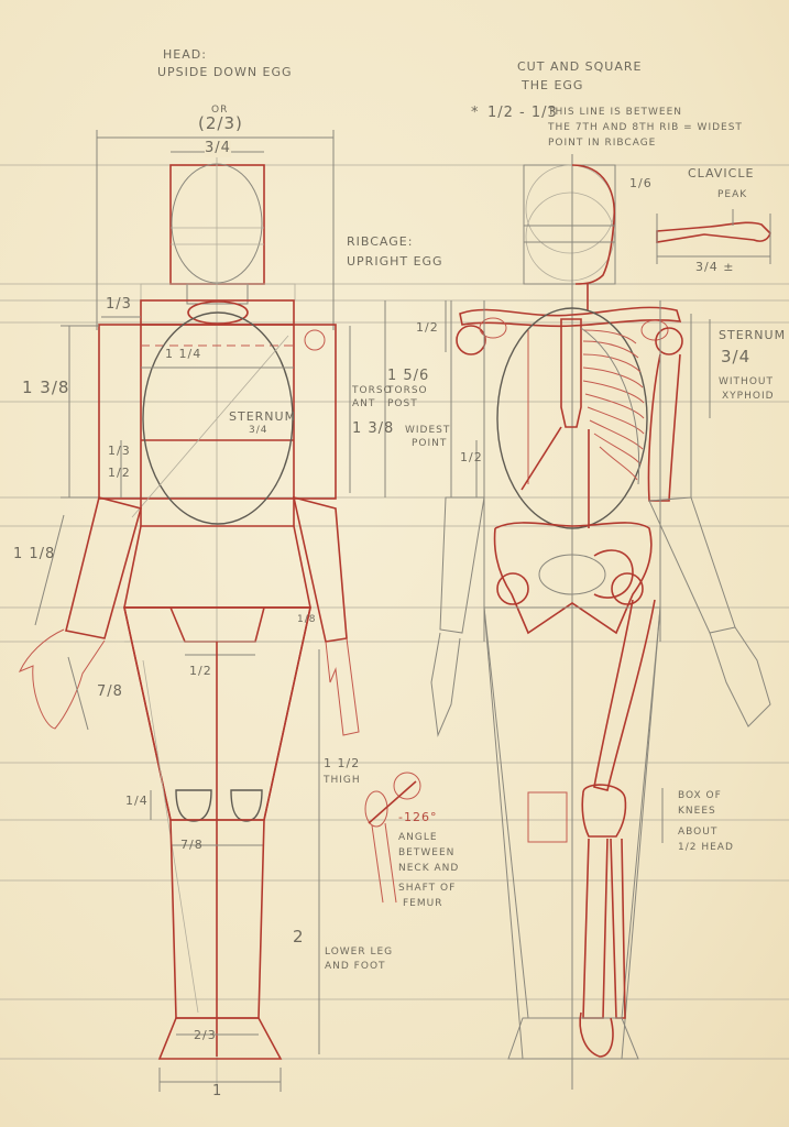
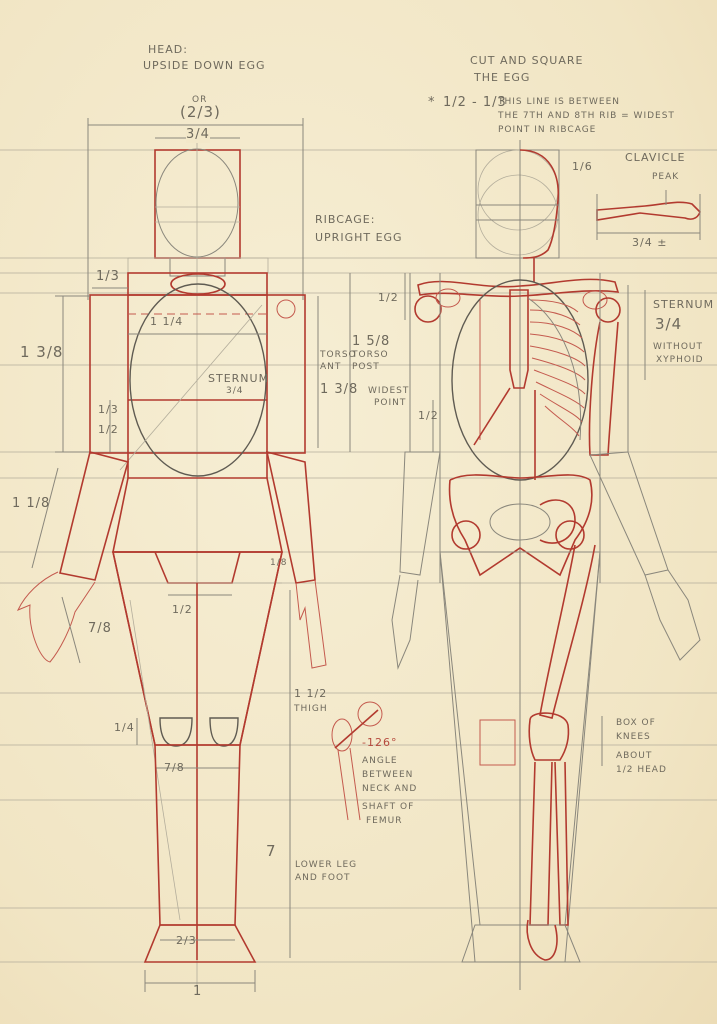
  HEAD:
  UPSIDE DOWN EGG
  OR
  (2/3)
  3/4
  RIBCAGE:
  UPRIGHT EGG
  1/3
  1 3/8
  1 1/4
  STERNUM
  3/4
  1/3
  1/2
  TORSO
  ANT
  1 3/8
- 1 5/6
+ 1 5/8
  TORSO
  POST
  1 1/8
  7/8
  1/2
  1/8
  1 1/2
  THIGH
  1/4
  7/8
- 2
+ 7
  LOWER LEG
  AND FOOT
  2/3
  1
  CUT AND SQUARE
  THE EGG
  *
  1/2 - 1/3
  THIS LINE IS BETWEEN
  THE 7TH AND 8TH RIB = WIDEST
  POINT IN RIBCAGE
  1/6
  CLAVICLE
  PEAK
  3/4 ±
  1/2
  STERNUM
  3/4
  WITHOUT
  XYPHOID
  WIDEST
  POINT
  1/2
  -126°
  ANGLE
  BETWEEN
  NECK AND
  SHAFT OF
  FEMUR
  BOX OF
  KNEES
  ABOUT
  1/2 HEAD
